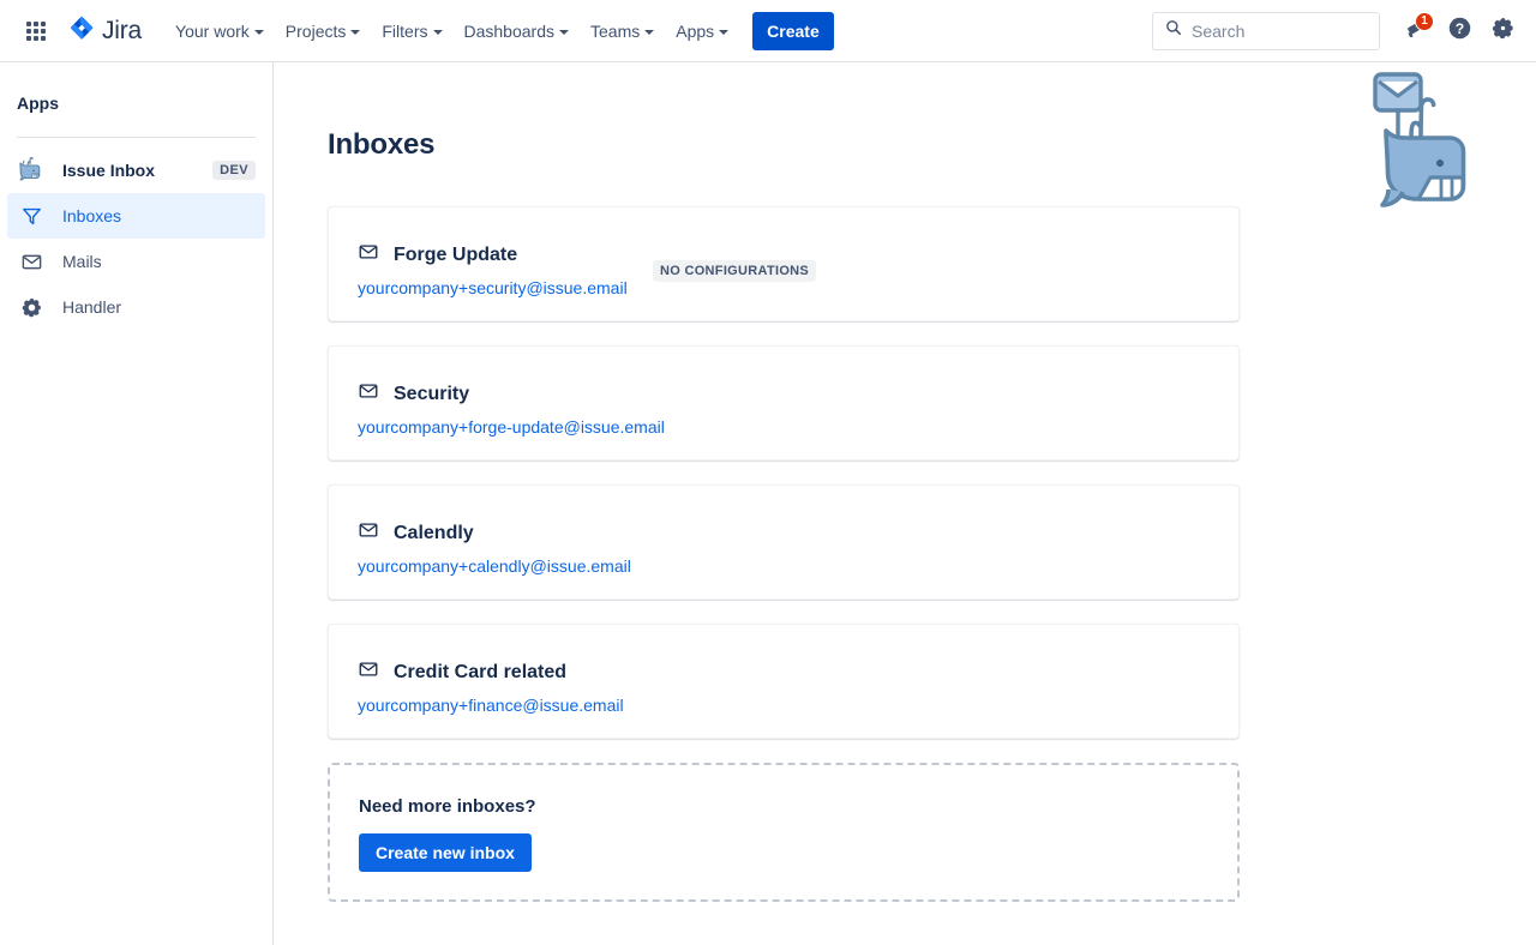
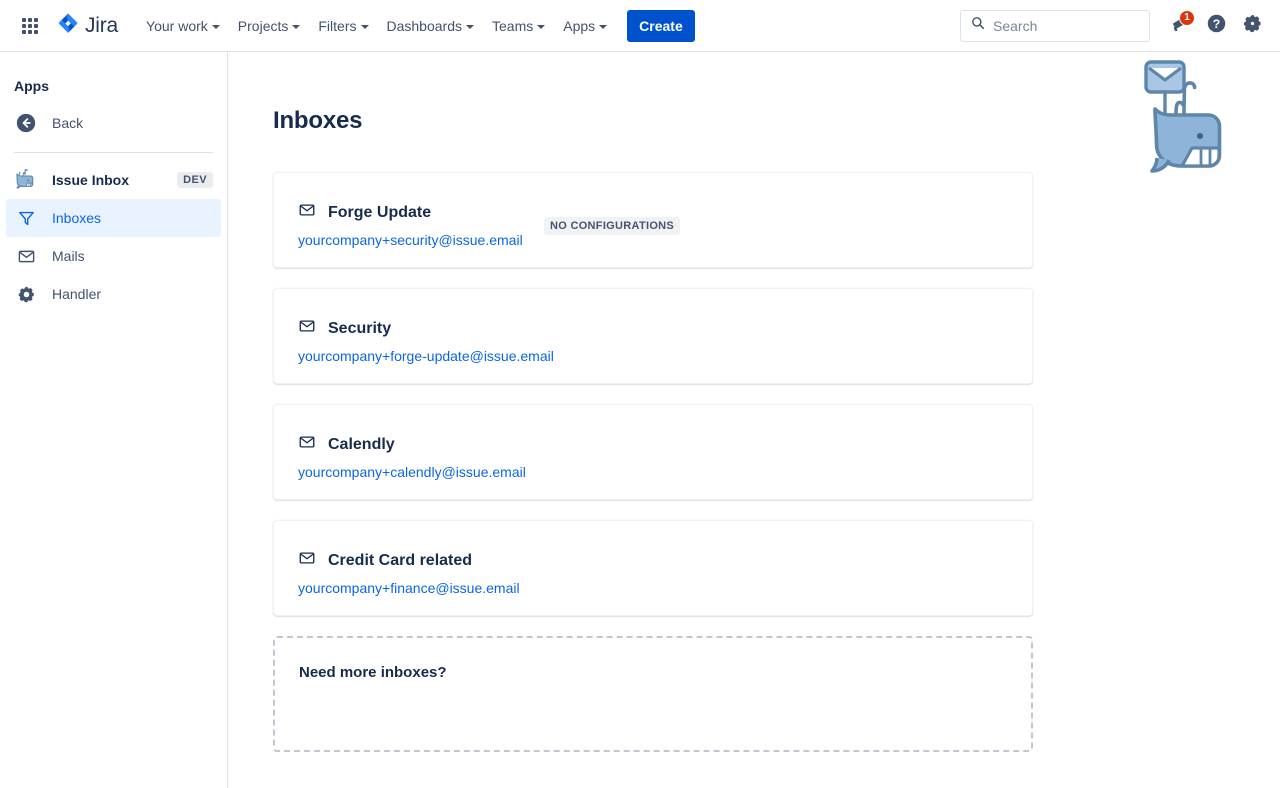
  Jira
  Your work
  Projects
  Filters
  Dashboards
  Teams
  Apps
  Create
  Search
  1
  ?
  Apps
+ Back
  Issue Inbox
  DEV
  Inboxes
  Mails
  Handler
  Inboxes
  Forge Update
  yourcompany+security@issue.email
  NO CONFIGURATIONS
  Security
  yourcompany+forge-update@issue.email
  Calendly
  yourcompany+calendly@issue.email
  Credit Card related
  yourcompany+finance@issue.email
  Need more inboxes?
- Create new inbox
